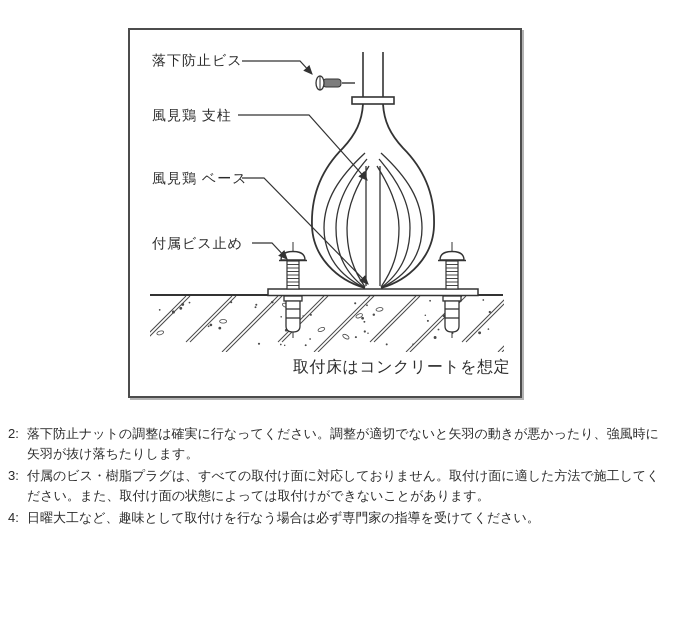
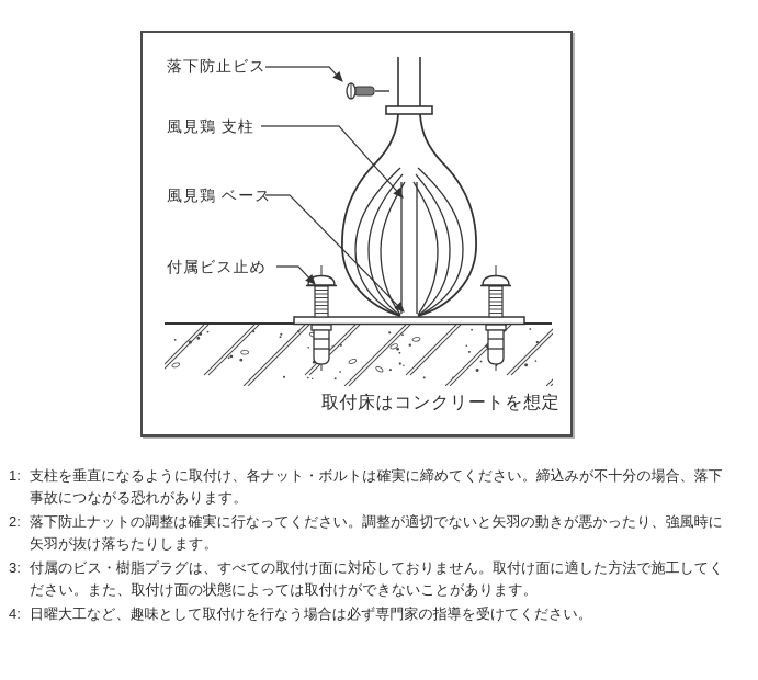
  落下防止ビス
  風見鶏 支柱
  風見鶏 ベース
  付属ビス止め
  取付床はコンクリートを想定
+ 1:
+ 支柱を垂直になるように取付け、各ナット・ボルトは確実に締めてください。締込みが不十分の場合、落下事故につながる恐れがあります。
  2:
  落下防止ナットの調整は確実に行なってください。調整が適切でないと矢羽の動きが悪かったり、強風時に矢羽が抜け落ちたりします。
  3:
  付属のビス・樹脂プラグは、すべての取付け面に対応しておりません。取付け面に適した方法で施工してください。また、取付け面の状態によっては取付けができないことがあります。
  4:
  日曜大工など、趣味として取付けを行なう場合は必ず専門家の指導を受けてください。
